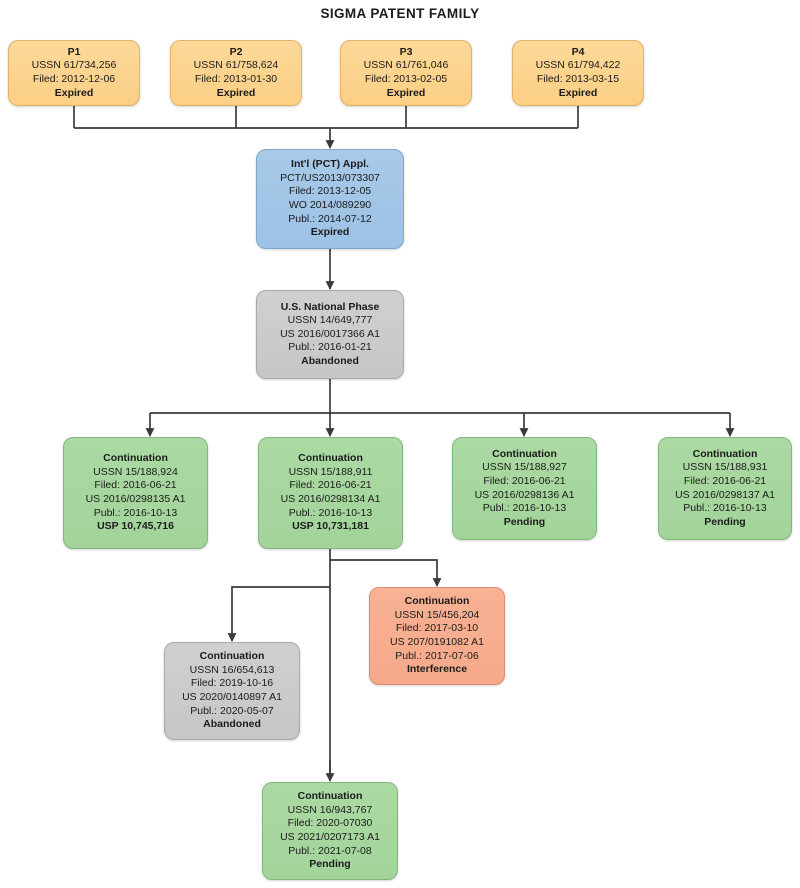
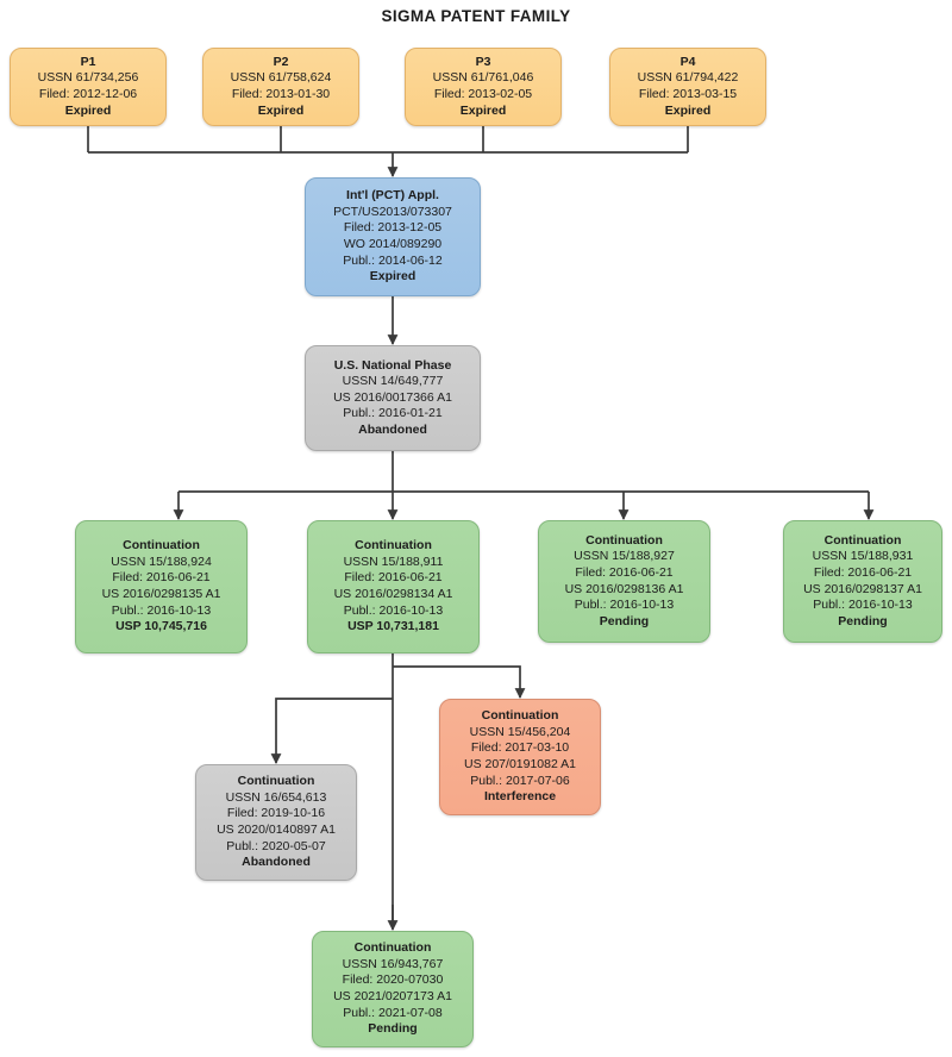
  SIGMA PATENT FAMILY
  P1
  USSN 61/734,256
  Filed: 2012-12-06
  Expired
  P2
  USSN 61/758,624
  Filed: 2013-01-30
  Expired
  P3
  USSN 61/761,046
  Filed: 2013-02-05
  Expired
  P4
  USSN 61/794,422
  Filed: 2013-03-15
  Expired
  Int'l (PCT) Appl.
  PCT/US2013/073307
  Filed: 2013-12-05
  WO 2014/089290
- Publ.: 2014-07-12
+ Publ.: 2014-06-12
  Expired
  U.S. National Phase
  USSN 14/649,777
  US 2016/0017366 A1
  Publ.: 2016-01-21
  Abandoned
  Continuation
  USSN 15/188,924
  Filed: 2016-06-21
  US 2016/0298135 A1
  Publ.: 2016-10-13
  USP 10,745,716
  Continuation
  USSN 15/188,911
  Filed: 2016-06-21
  US 2016/0298134 A1
  Publ.: 2016-10-13
  USP 10,731,181
  Continuation
  USSN 15/188,927
  Filed: 2016-06-21
  US 2016/0298136 A1
  Publ.: 2016-10-13
  Pending
  Continuation
  USSN 15/188,931
  Filed: 2016-06-21
  US 2016/0298137 A1
  Publ.: 2016-10-13
  Pending
  Continuation
  USSN 15/456,204
  Filed: 2017-03-10
  US 207/0191082 A1
  Publ.: 2017-07-06
  Interference
  Continuation
  USSN 16/654,613
  Filed: 2019-10-16
  US 2020/0140897 A1
  Publ.: 2020-05-07
  Abandoned
  Continuation
  USSN 16/943,767
  Filed: 2020-07030
  US 2021/0207173 A1
  Publ.: 2021-07-08
  Pending
